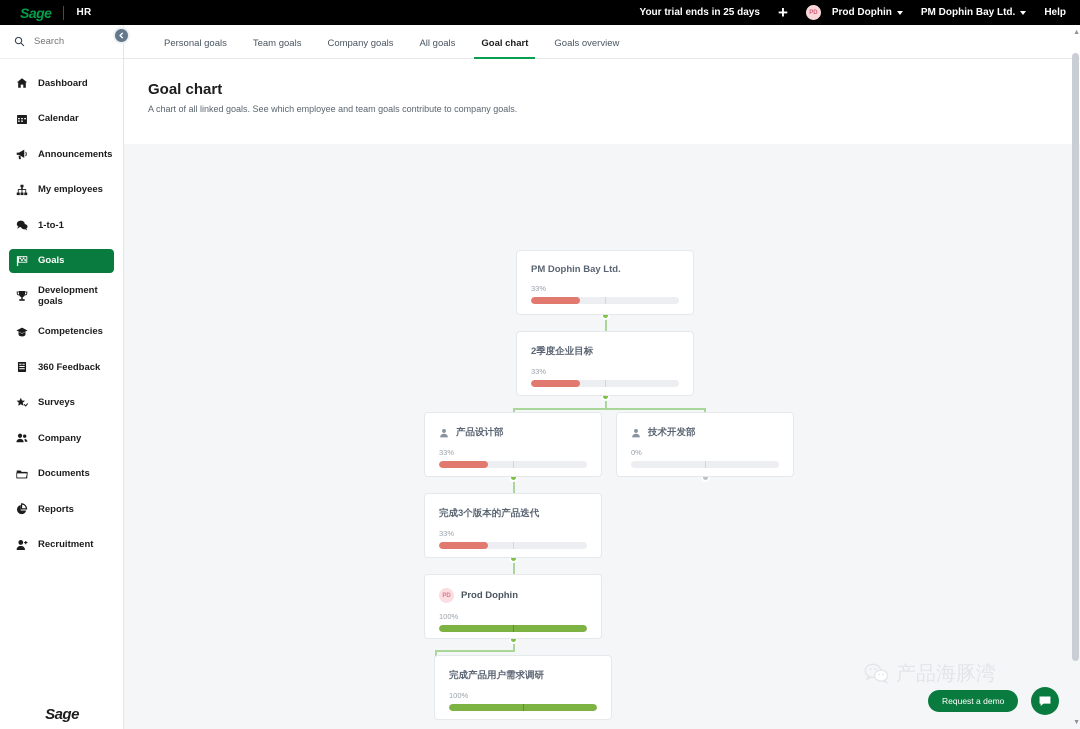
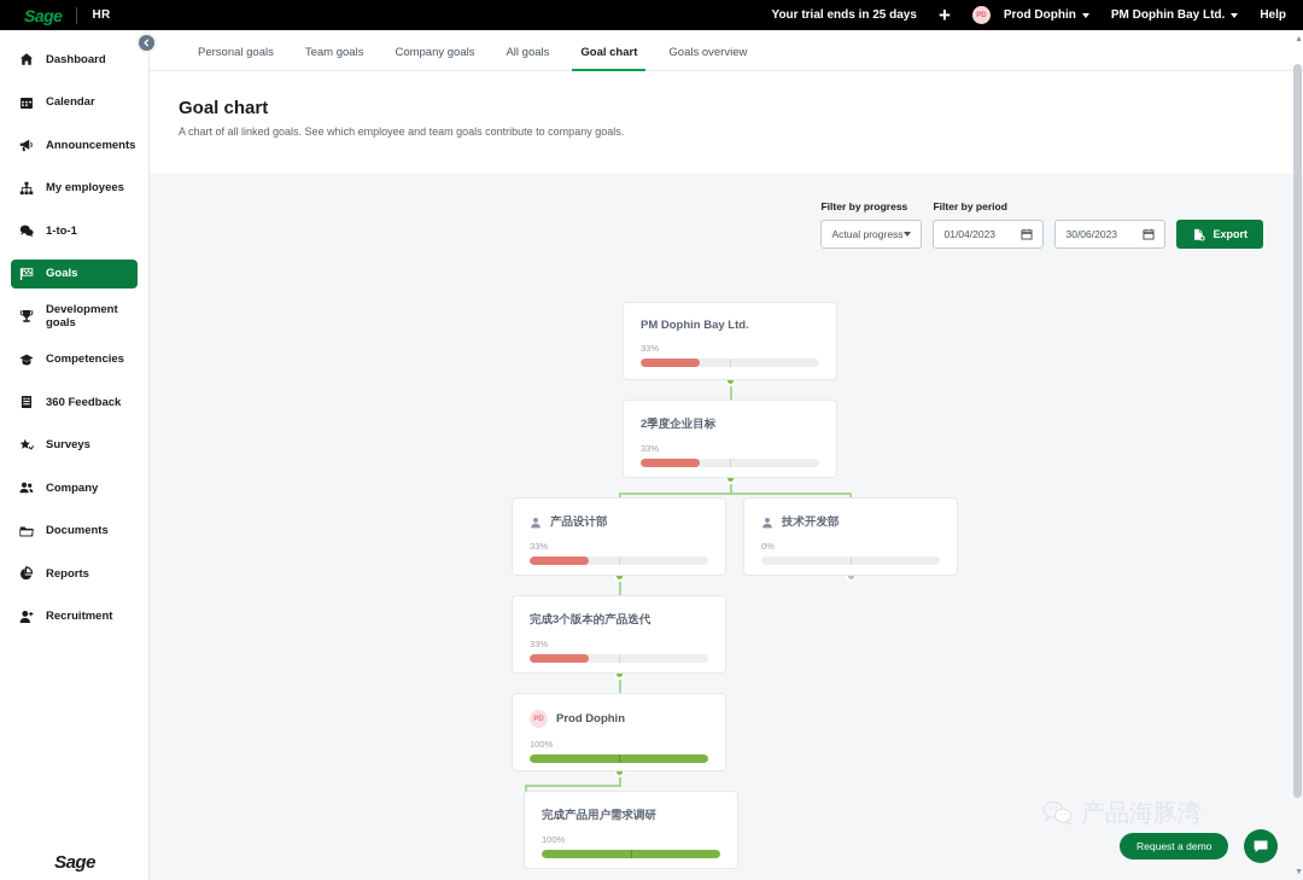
  Sage
  HR
  Your trial ends in 25 days
  +
  Prod Dophin
  PM Dophin Bay Ltd.
  Help
- Search
  Dashboard
  Calendar
  Announcements
  My employees
  1-to-1
  Goals
  Development goals
  Competencies
  360 Feedback
  Surveys
  Company
  Documents
  Reports
  Recruitment
  Sage
  Personal goals
  Team goals
  Company goals
  All goals
  Goal chart
  Goals overview
  Goal chart
  A chart of all linked goals. See which employee and team goals contribute to company goals.
+ Filter by progress
+ Actual progress
+ Filter by period
+ 01/04/2023
+ 30/06/2023
+ Export
  PM Dophin Bay Ltd.
  33%
  2季度企业目标
  33%
  产品设计部
  33%
  技术开发部
  0%
  完成3个版本的产品迭代
  33%
  Prod Dophin
  100%
  完成产品用户需求调研
  100%
  Request a demo
